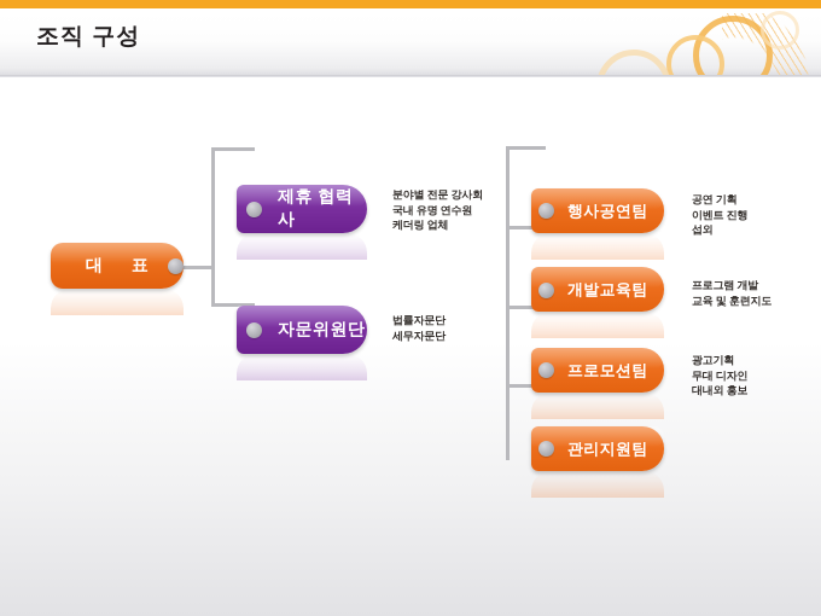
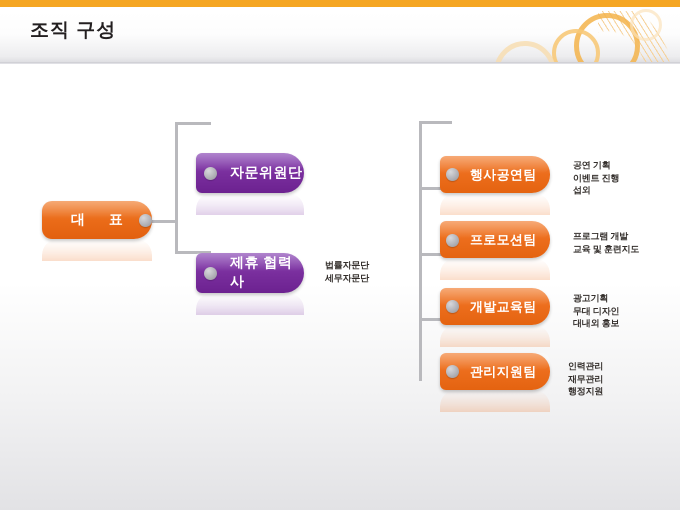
  조직 구성
  대 표
- 제휴 협력사
+ 자문위원단
- 분야별 전문 강사회
- 국내 유명 연수원
- 케더링 업체
- 자문위원단
+ 제휴 협력사
  법률자문단
  세무자문단
  행사공연팀
  공연 기획
  이벤트 진행
  섭외
- 개발교육팀
+ 프로모션팀
  프로그램 개발
  교육 및 훈련지도
- 프로모션팀
+ 개발교육팀
  광고기획
  무대 디자인
  대내외 홍보
  관리지원팀
+ 인력관리
+ 재무관리
+ 행정지원
